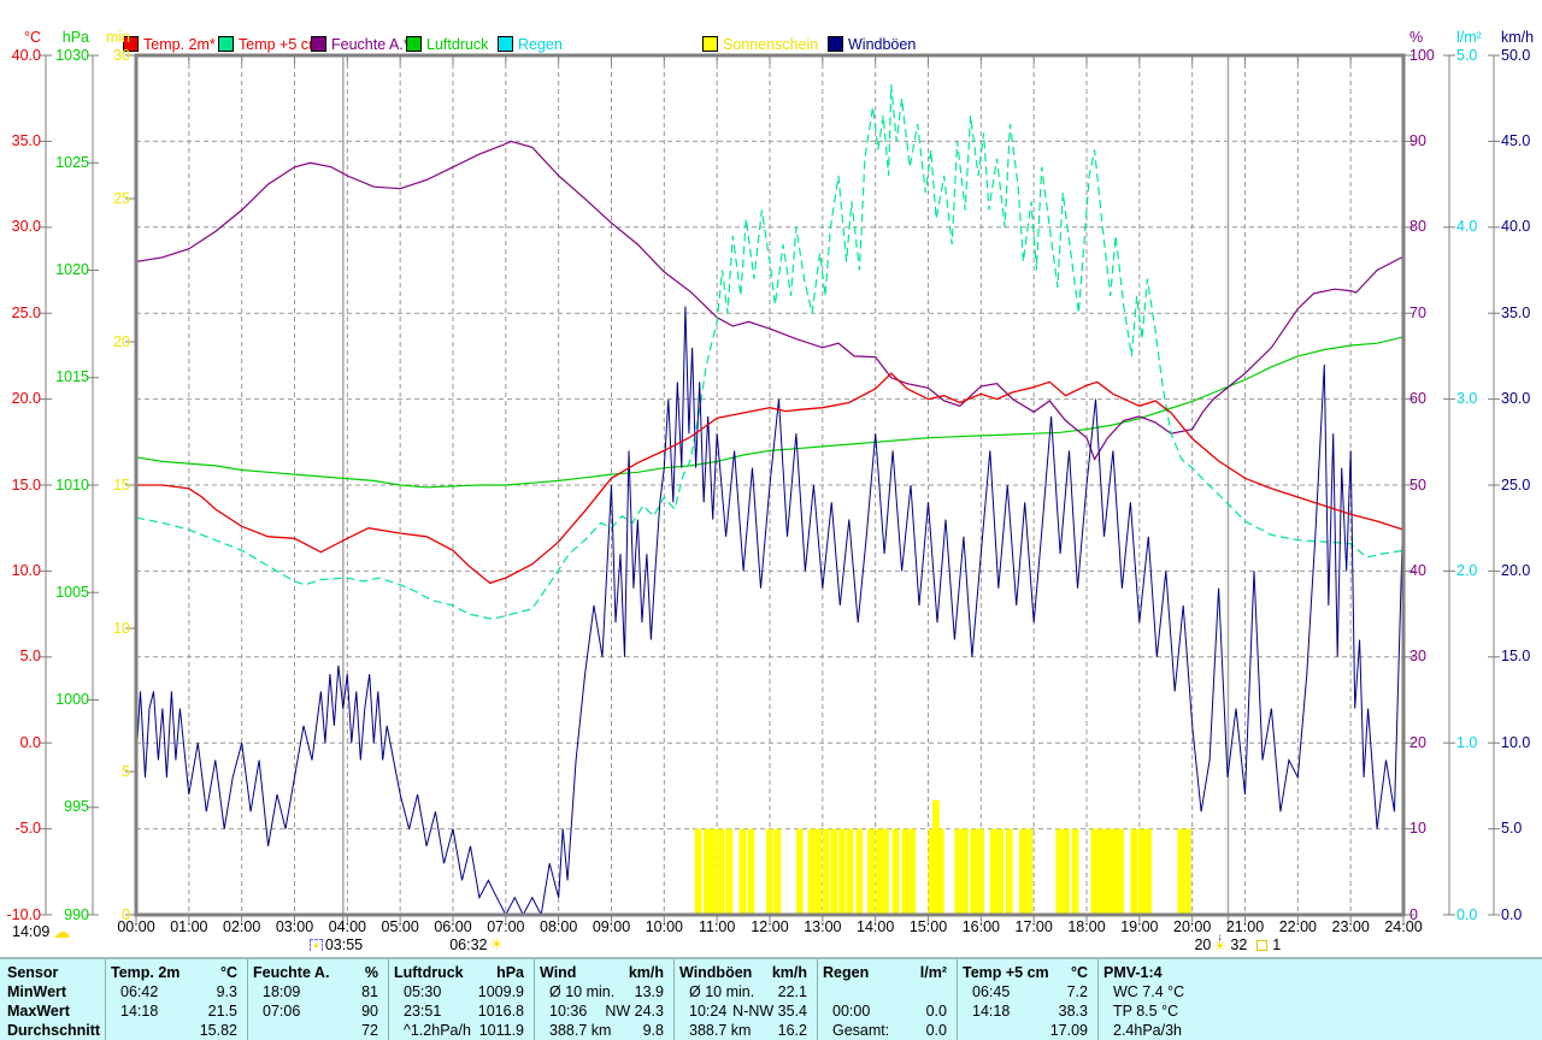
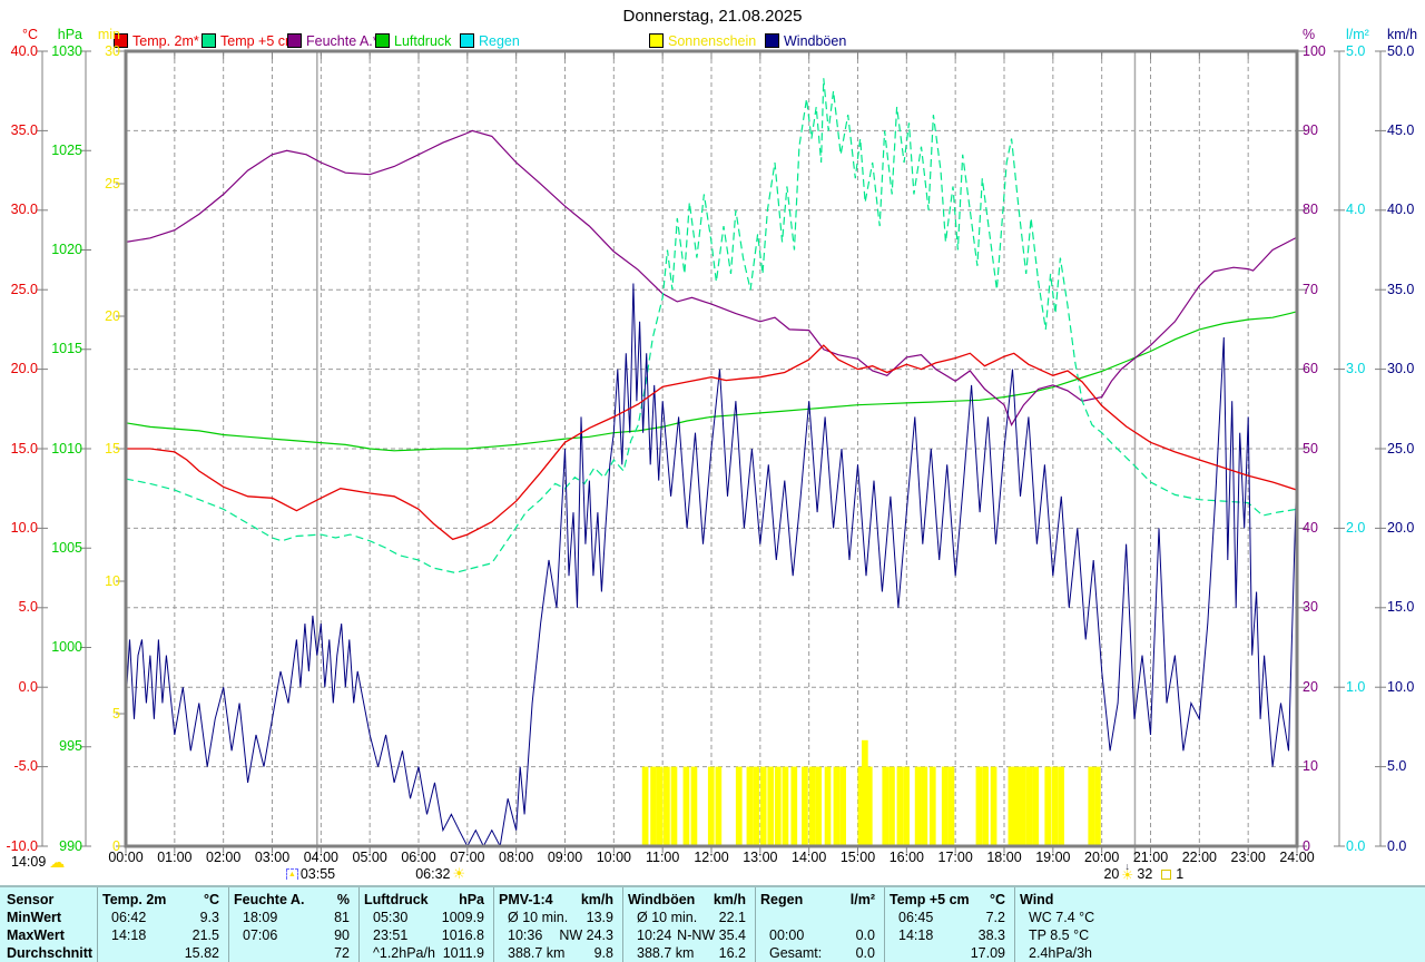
+ Donnerstag, 21.08.2025
  Temp. 2m*
  Temp +5 c
  Feuchte A.
  Luftdruck
  Regen
  Sonnenschein
  Windböen
  °C
  hPa
  min
  %
  l/m²
  km/h
  40.0
  35.0
  30.0
  25.0
  20.0
  15.0
  10.0
  5.0
  0.0
  -5.0
  -10.0
  1030
  1025
  1020
  1015
  1010
  1005
  1000
  995
  990
  30
  25
  20
  15
  10
  5
  0
  100
  90
  80
  70
  60
  50
  40
  30
  20
  10
  0
  5.0
  4.0
  3.0
  2.0
  1.0
  0.0
  50.0
  45.0
  40.0
  35.0
  30.0
  25.0
  20.0
  15.0
  10.0
  5.0
  0.0
  00:00
  01:00
  02:00
  03:00
  04:00
  05:00
  06:00
  07:00
  08:00
  09:00
  10:00
  11:00
  12:00
  13:00
  14:00
  15:00
  16:00
  17:00
  18:00
  19:00
  20:00
  21:00
  22:00
  23:00
  24:00
  14:09
  ☁
  03:55
  06:32
  ☀
  20
  ☀
  ↓
  32
  1
  Sensor
  MinWert
  MaxWert
  Durchschnitt
  Temp. 2m
  °C
  06:42
  9.3
  14:18
  21.5
  15.82
  Feuchte A.
  %
  18:09
  81
  07:06
  90
  72
  Luftdruck
  hPa
  05:30
  1009.9
  23:51
  1016.8
  ^1.2hPa/h
  1011.9
- Wind
+ PMV-1:4
  km/h
  Ø 10 min.
  13.9
  10:36
  NW 24.3
  388.7 km
  9.8
  Windböen
  km/h
  Ø 10 min.
  22.1
  10:24
  N-NW 35.4
  388.7 km
  16.2
  Regen
  l/m²
  00:00
  0.0
  Gesamt:
  0.0
  Temp +5 cm
  °C
  06:45
  7.2
  14:18
  38.3
  17.09
- PMV-1:4
+ Wind
  WC 7.4 °C
  TP 8.5 °C
  2.4hPa/3h
